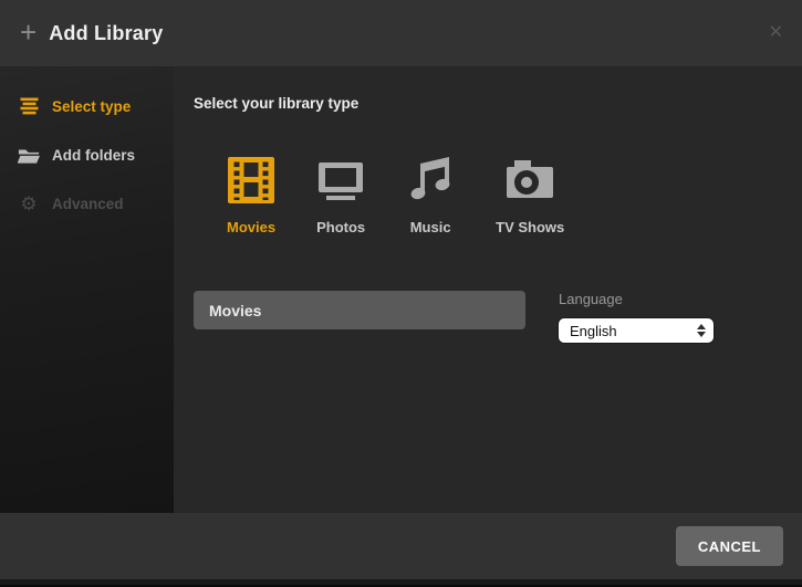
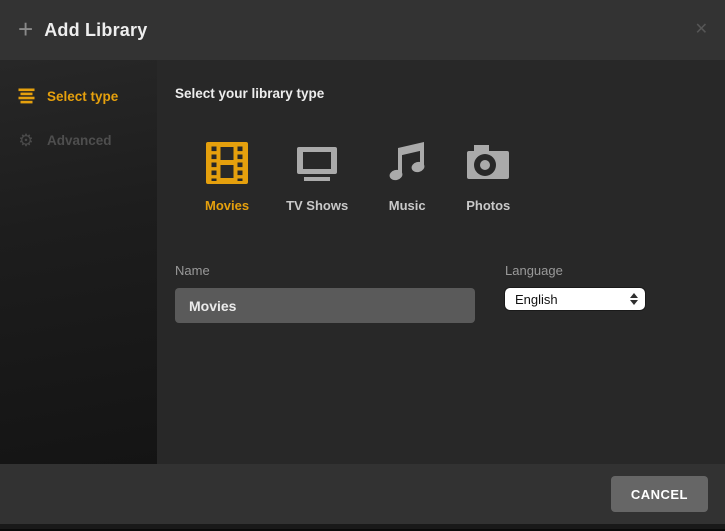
  +
  Add Library
  ✕
  Select type
- Add folders
  ⚙
  Advanced
  Select your library type
  Movies
- Photos
+ TV Shows
  Music
- TV Shows
+ Photos
+ Name
  Movies
  Language
  English
  CANCEL
